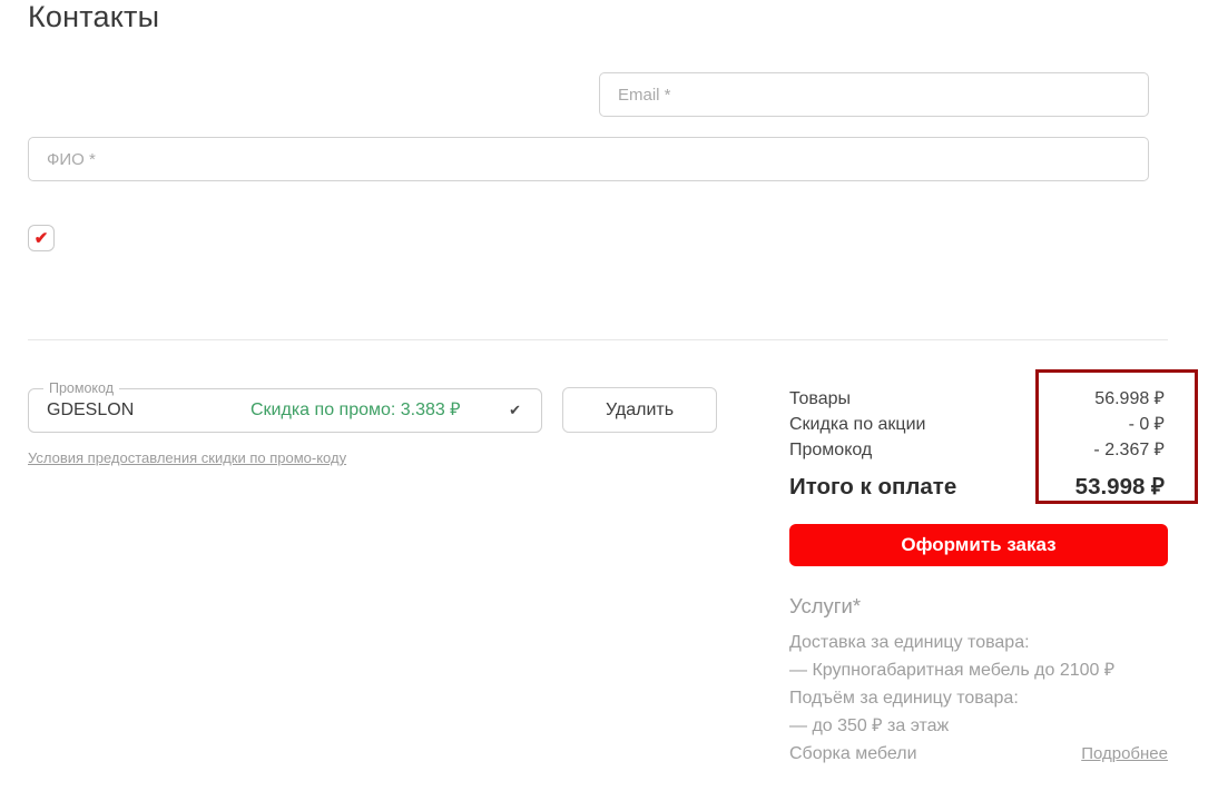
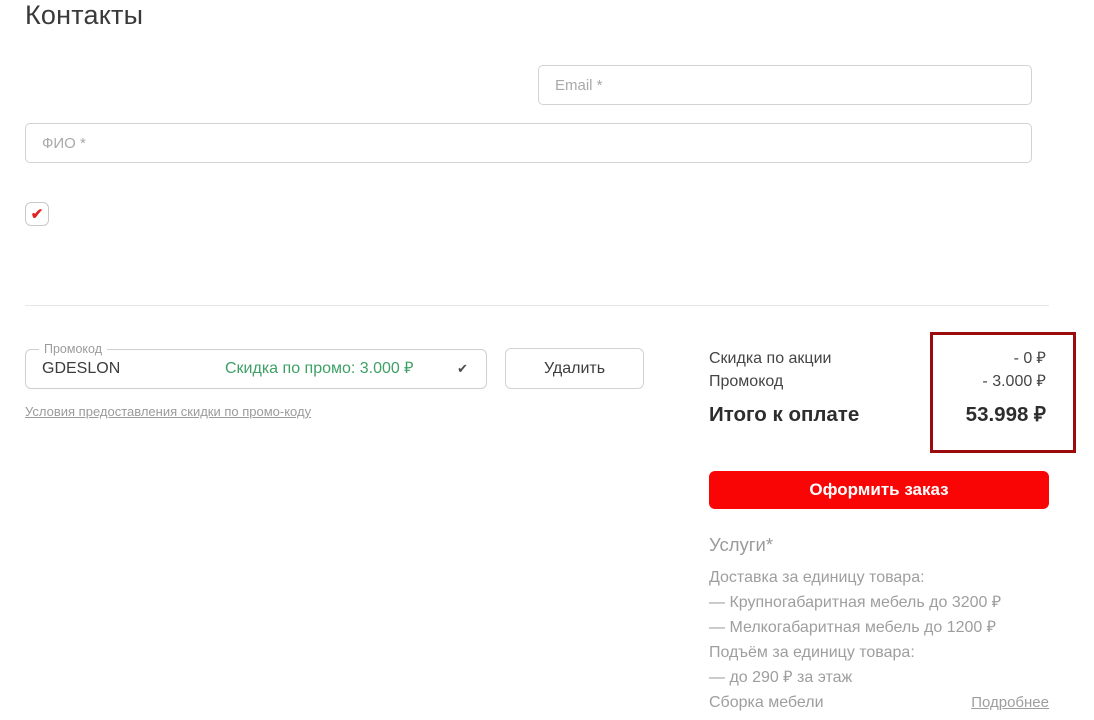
  Контакты
  Email *
  ФИО *
  ✔
  Промокод
  GDESLON
- Скидка по промо: 3.383 ₽
+ Скидка по промо: 3.000 ₽
  ✔
  Удалить
  Условия предоставления скидки по промо-коду
- Товары
- 56.998 ₽
  Скидка по акции
  - 0 ₽
  Промокод
- - 2.367 ₽
+ - 3.000 ₽
  Итого к оплате
  53.998 ₽
  Оформить заказ
  Услуги*
  Доставка за единицу товара:
- — Крупногабаритная мебель до 2100 ₽
+ — Крупногабаритная мебель до 3200 ₽
+ — Мелкогабаритная мебель до 1200 ₽
  Подъём за единицу товара:
- — до 350 ₽ за этаж
+ — до 290 ₽ за этаж
  Сборка мебели
  Подробнее
